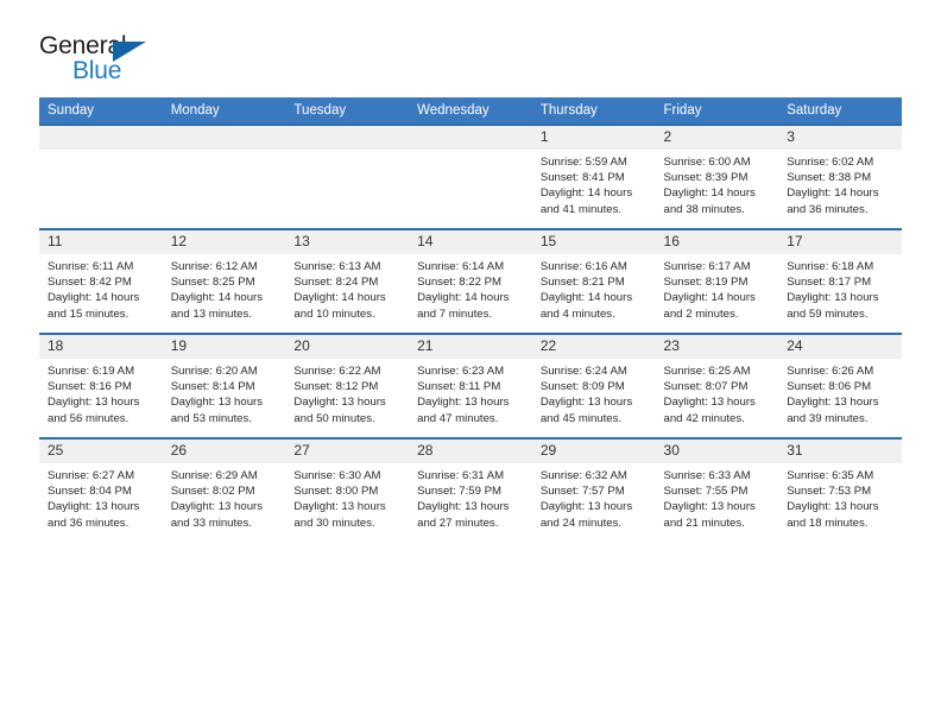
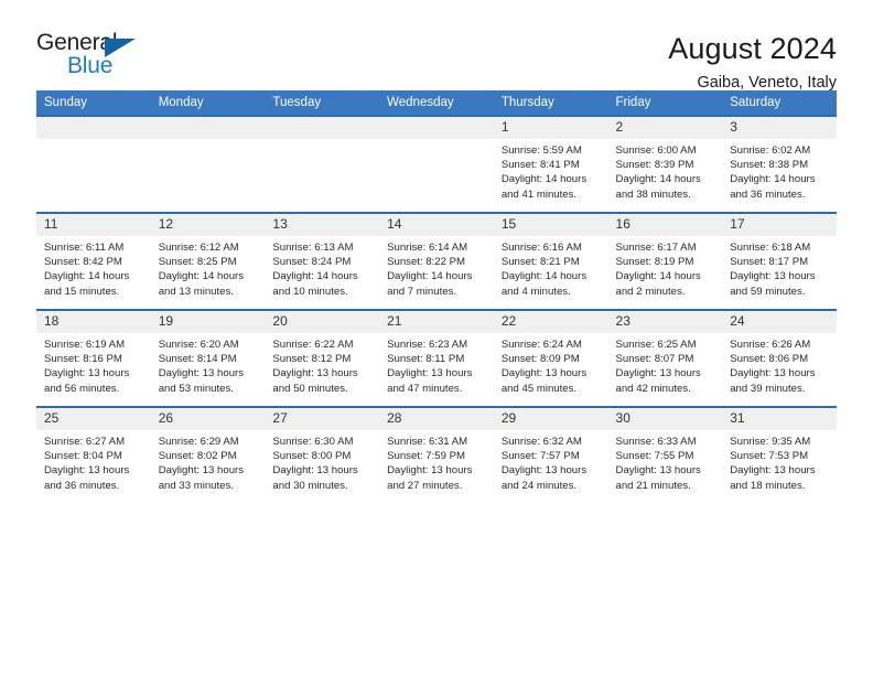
  General
  Blue
+ August 2024
+ Gaiba, Veneto, Italy
  Sunday	Monday	Tuesday	Wednesday	Thursday	Friday	Saturday
  				1Sunrise: 5:59 AMSunset: 8:41 PMDaylight: 14 hoursand 41 minutes.	2Sunrise: 6:00 AMSunset: 8:39 PMDaylight: 14 hoursand 38 minutes.	3Sunrise: 6:02 AMSunset: 8:38 PMDaylight: 14 hoursand 36 minutes.
  11Sunrise: 6:11 AMSunset: 8:42 PMDaylight: 14 hoursand 15 minutes.	12Sunrise: 6:12 AMSunset: 8:25 PMDaylight: 14 hoursand 13 minutes.	13Sunrise: 6:13 AMSunset: 8:24 PMDaylight: 14 hoursand 10 minutes.	14Sunrise: 6:14 AMSunset: 8:22 PMDaylight: 14 hoursand 7 minutes.	15Sunrise: 6:16 AMSunset: 8:21 PMDaylight: 14 hoursand 4 minutes.	16Sunrise: 6:17 AMSunset: 8:19 PMDaylight: 14 hoursand 2 minutes.	17Sunrise: 6:18 AMSunset: 8:17 PMDaylight: 13 hoursand 59 minutes.
  18Sunrise: 6:19 AMSunset: 8:16 PMDaylight: 13 hoursand 56 minutes.	19Sunrise: 6:20 AMSunset: 8:14 PMDaylight: 13 hoursand 53 minutes.	20Sunrise: 6:22 AMSunset: 8:12 PMDaylight: 13 hoursand 50 minutes.	21Sunrise: 6:23 AMSunset: 8:11 PMDaylight: 13 hoursand 47 minutes.	22Sunrise: 6:24 AMSunset: 8:09 PMDaylight: 13 hoursand 45 minutes.	23Sunrise: 6:25 AMSunset: 8:07 PMDaylight: 13 hoursand 42 minutes.	24Sunrise: 6:26 AMSunset: 8:06 PMDaylight: 13 hoursand 39 minutes.
- 25Sunrise: 6:27 AMSunset: 8:04 PMDaylight: 13 hoursand 36 minutes.	26Sunrise: 6:29 AMSunset: 8:02 PMDaylight: 13 hoursand 33 minutes.	27Sunrise: 6:30 AMSunset: 8:00 PMDaylight: 13 hoursand 30 minutes.	28Sunrise: 6:31 AMSunset: 7:59 PMDaylight: 13 hoursand 27 minutes.	29Sunrise: 6:32 AMSunset: 7:57 PMDaylight: 13 hoursand 24 minutes.	30Sunrise: 6:33 AMSunset: 7:55 PMDaylight: 13 hoursand 21 minutes.	31Sunrise: 6:35 AMSunset: 7:53 PMDaylight: 13 hoursand 18 minutes.
+ 25Sunrise: 6:27 AMSunset: 8:04 PMDaylight: 13 hoursand 36 minutes.	26Sunrise: 6:29 AMSunset: 8:02 PMDaylight: 13 hoursand 33 minutes.	27Sunrise: 6:30 AMSunset: 8:00 PMDaylight: 13 hoursand 30 minutes.	28Sunrise: 6:31 AMSunset: 7:59 PMDaylight: 13 hoursand 27 minutes.	29Sunrise: 6:32 AMSunset: 7:57 PMDaylight: 13 hoursand 24 minutes.	30Sunrise: 6:33 AMSunset: 7:55 PMDaylight: 13 hoursand 21 minutes.	31Sunrise: 9:35 AMSunset: 7:53 PMDaylight: 13 hoursand 18 minutes.
